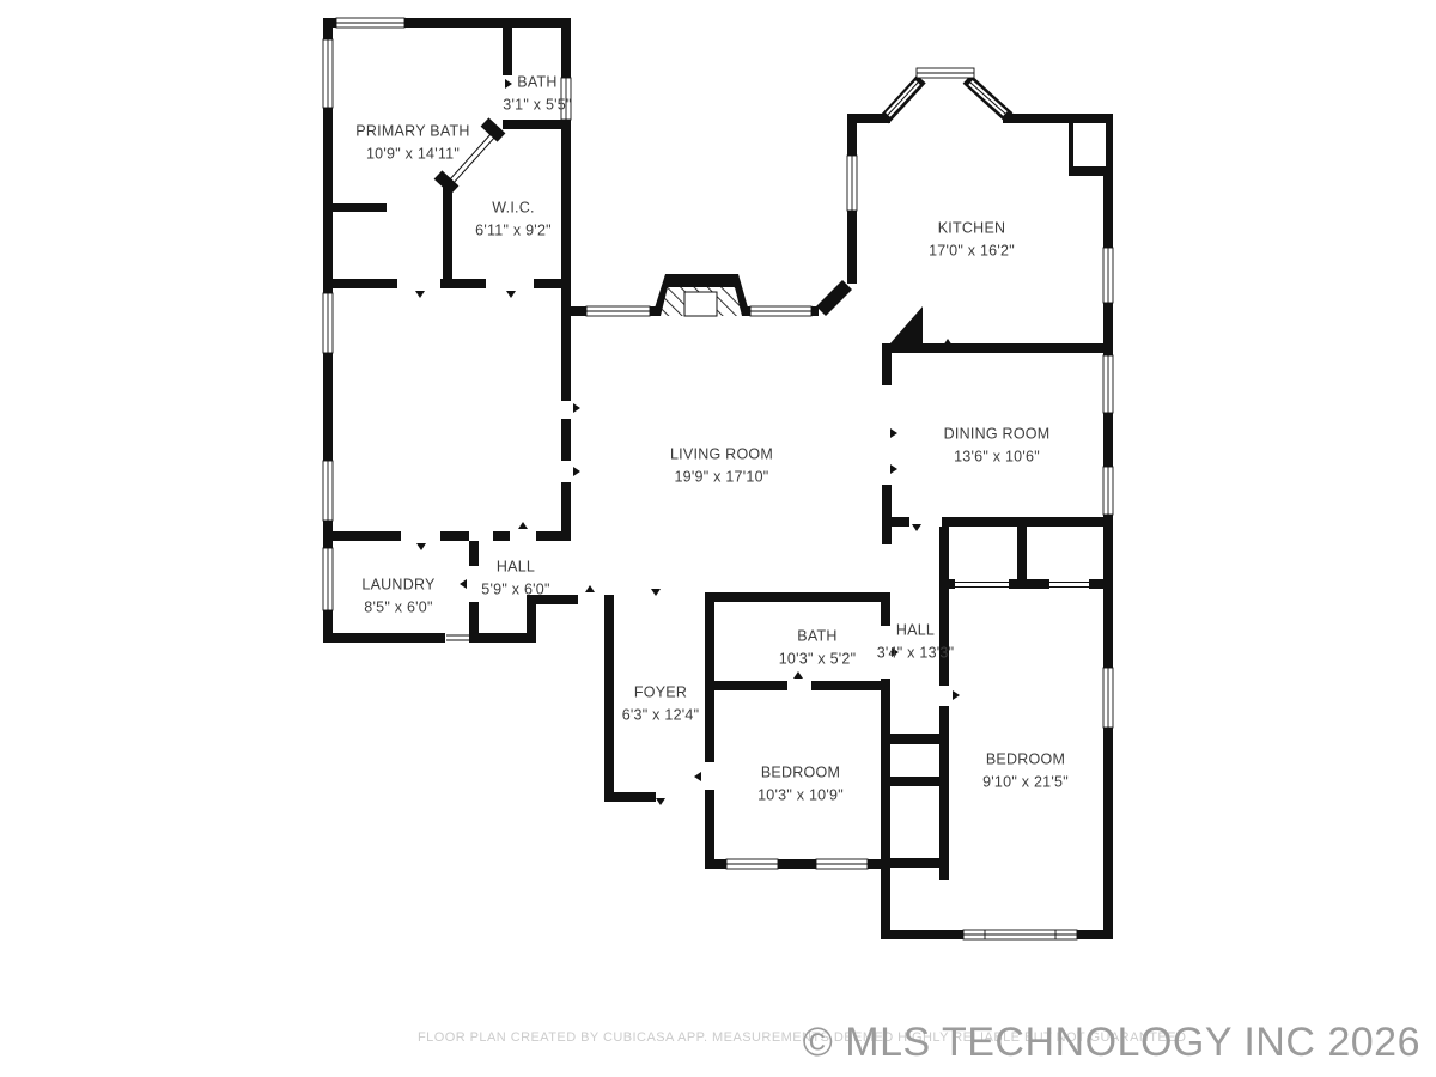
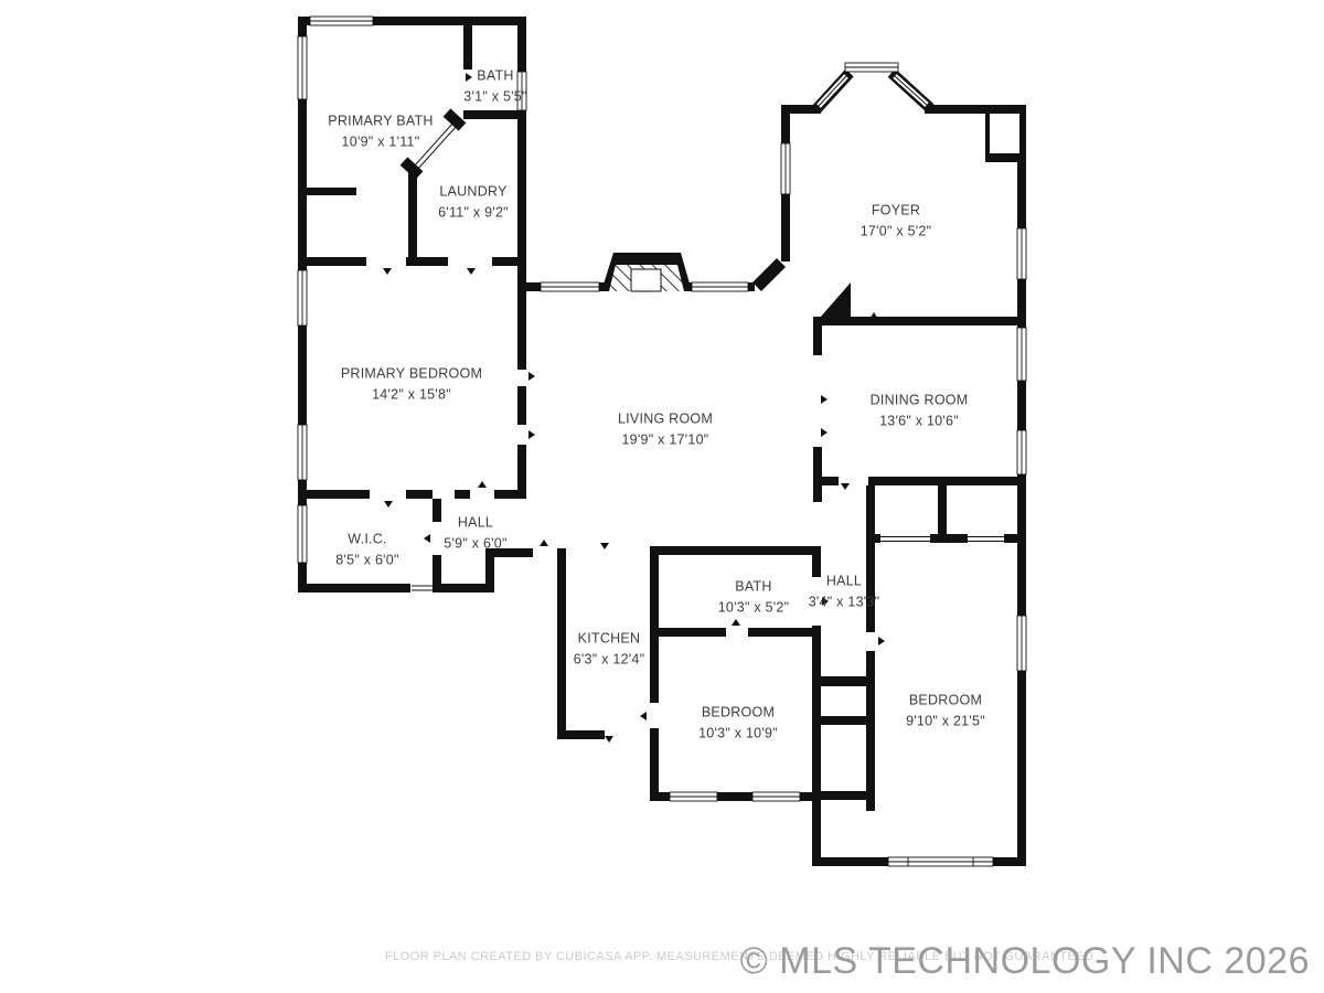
  PRIMARY BATH
- 10'9" x 14'11"
+ 10'9" x 1'11"
  BATH
  3'1" x 5'5"
- W.I.C.
+ LAUNDRY
  6'11" x 9'2"
- KITCHEN
+ FOYER
- 17'0" x 16'2"
+ 17'0" x 5'2"
+ PRIMARY BEDROOM
+ 14'2" x 15'8"
  LIVING ROOM
  19'9" x 17'10"
  DINING ROOM
  13'6" x 10'6"
- LAUNDRY
+ W.I.C.
  8'5" x 6'0"
  HALL
  5'9" x 6'0"
  BATH
  10'3" x 5'2"
  HALL
  3'4" x 13'3"
- FOYER
+ KITCHEN
  6'3" x 12'4"
  BEDROOM
  10'3" x 10'9"
  BEDROOM
  9'10" x 21'5"
  FLOOR PLAN CREATED BY CUBICASA APP. MEASUREMENTS DEEMED HIGHLY RELIABLE BUT NOT GUARANTEED
  © MLS TECHNOLOGY INC 2026
